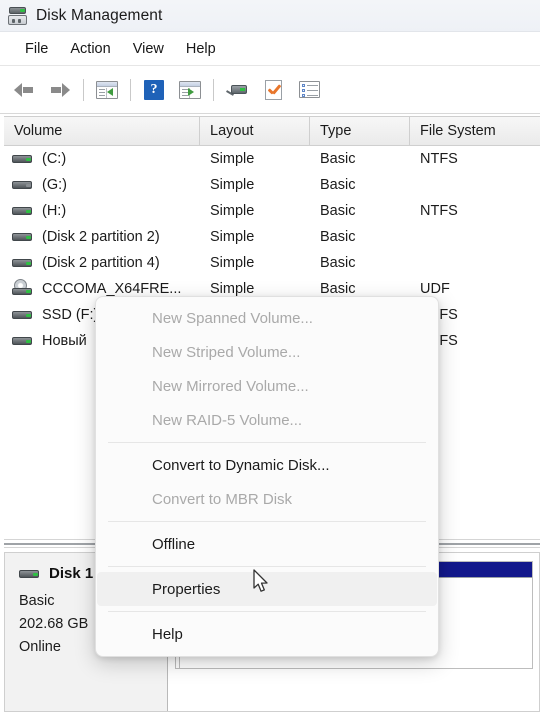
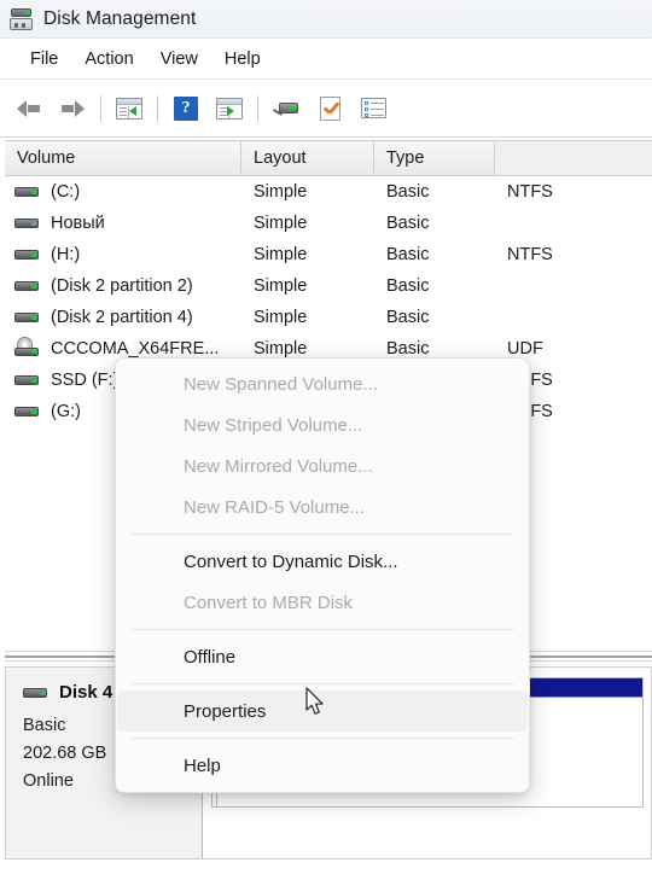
  Disk Management
  File
  Action
  View
  Help
  ?
  Volume
  Layout
  Type
- File System
  (C:)
  Simple
  Basic
  NTFS
- (G:)
+ Новый
  Simple
  Basic
  (H:)
  Simple
  Basic
  NTFS
  (Disk 2 partition 2)
  Simple
  Basic
  (Disk 2 partition 4)
  Simple
  Basic
  CCCOMA_X64FRE...
  Simple
  Basic
  UDF
  SSD (F:
- Новый
+ (G:)
- Disk 1
+ Disk 4
  Basic
  202.68 GB
  Online
  New Spanned Volume...
  New Striped Volume...
  New Mirrored Volume...
  New RAID-5 Volume...
  Convert to Dynamic Disk...
  Convert to MBR Disk
  Offline
  Properties
  Help
